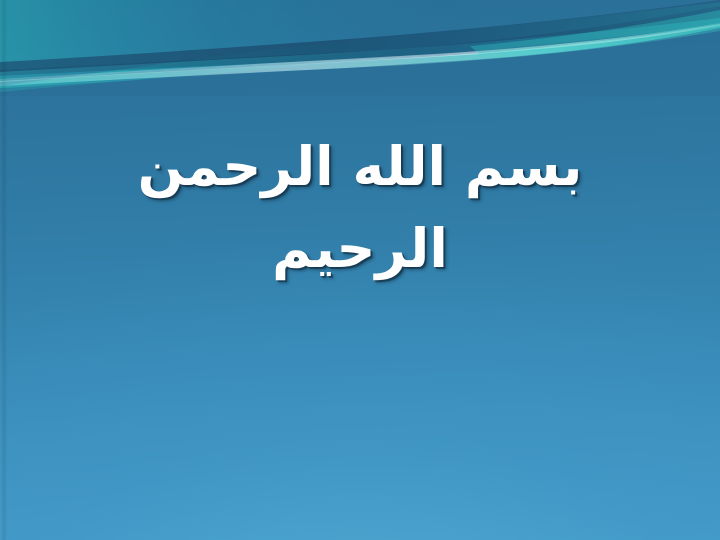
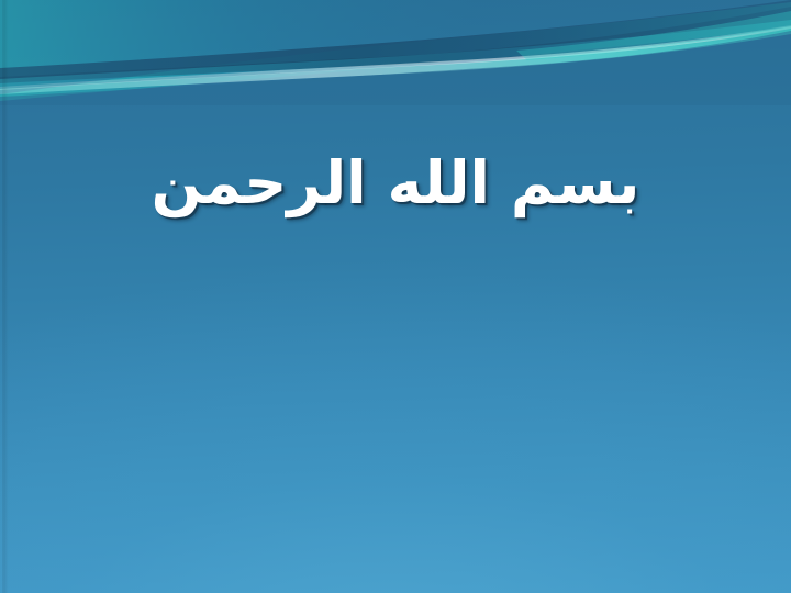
  بسم الله الرحمن
- الرحیم
